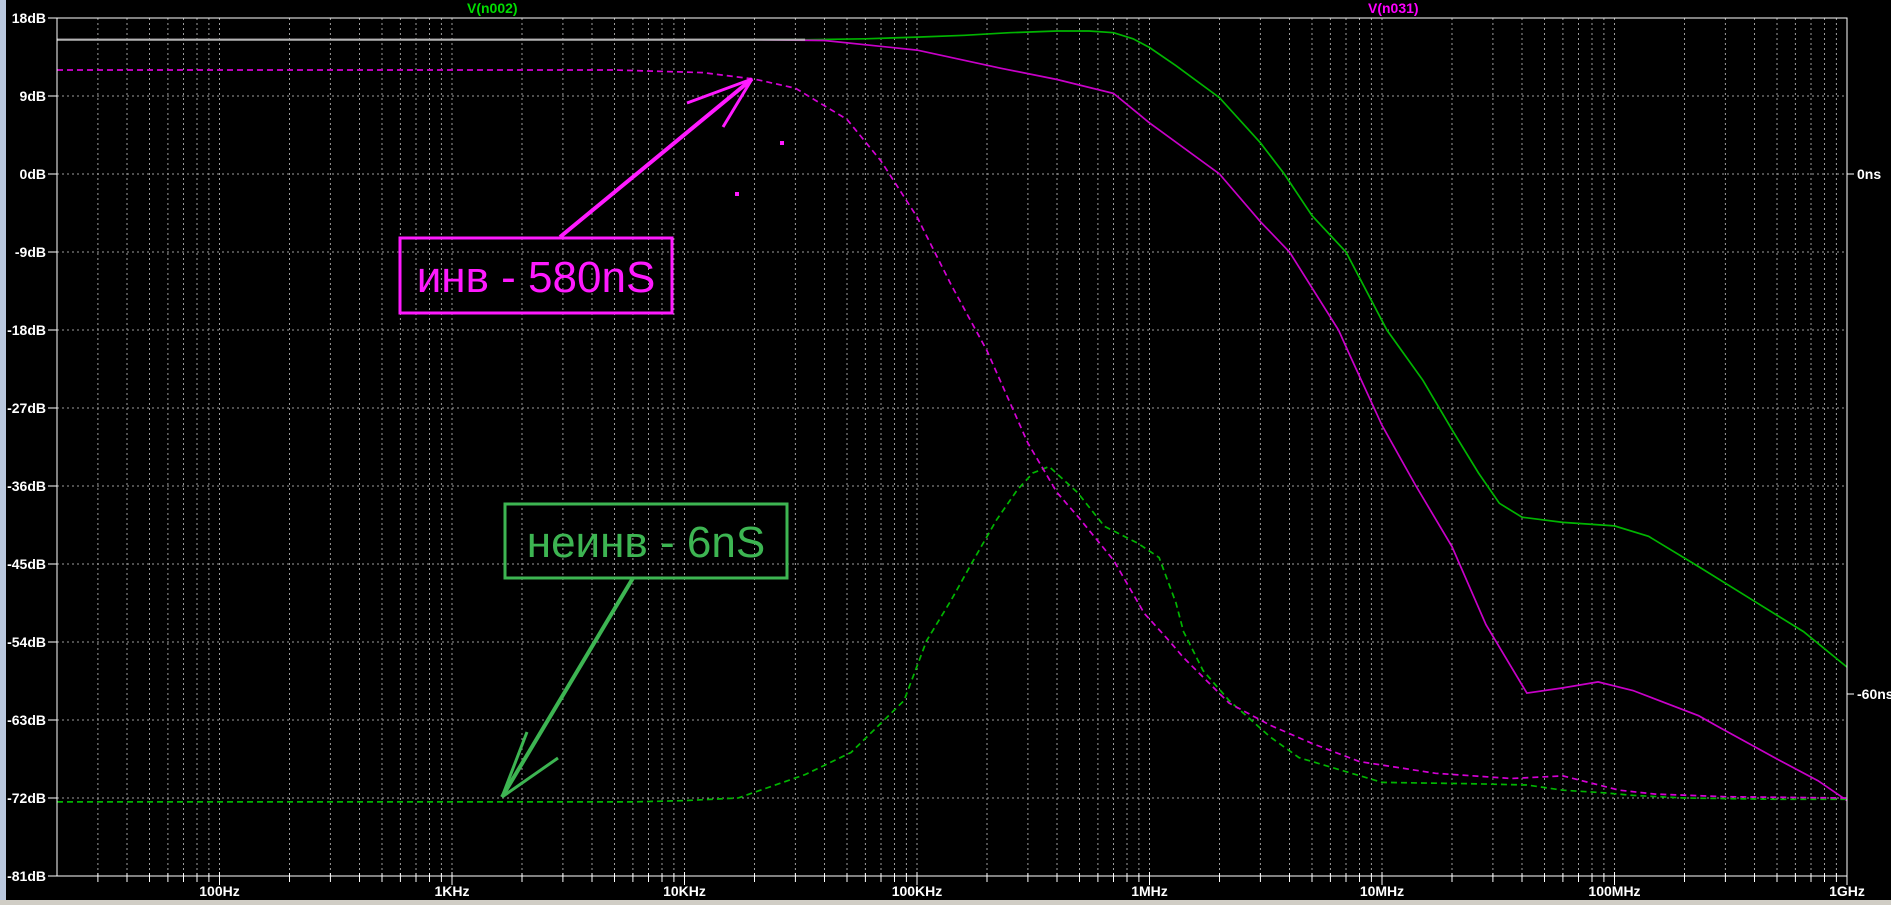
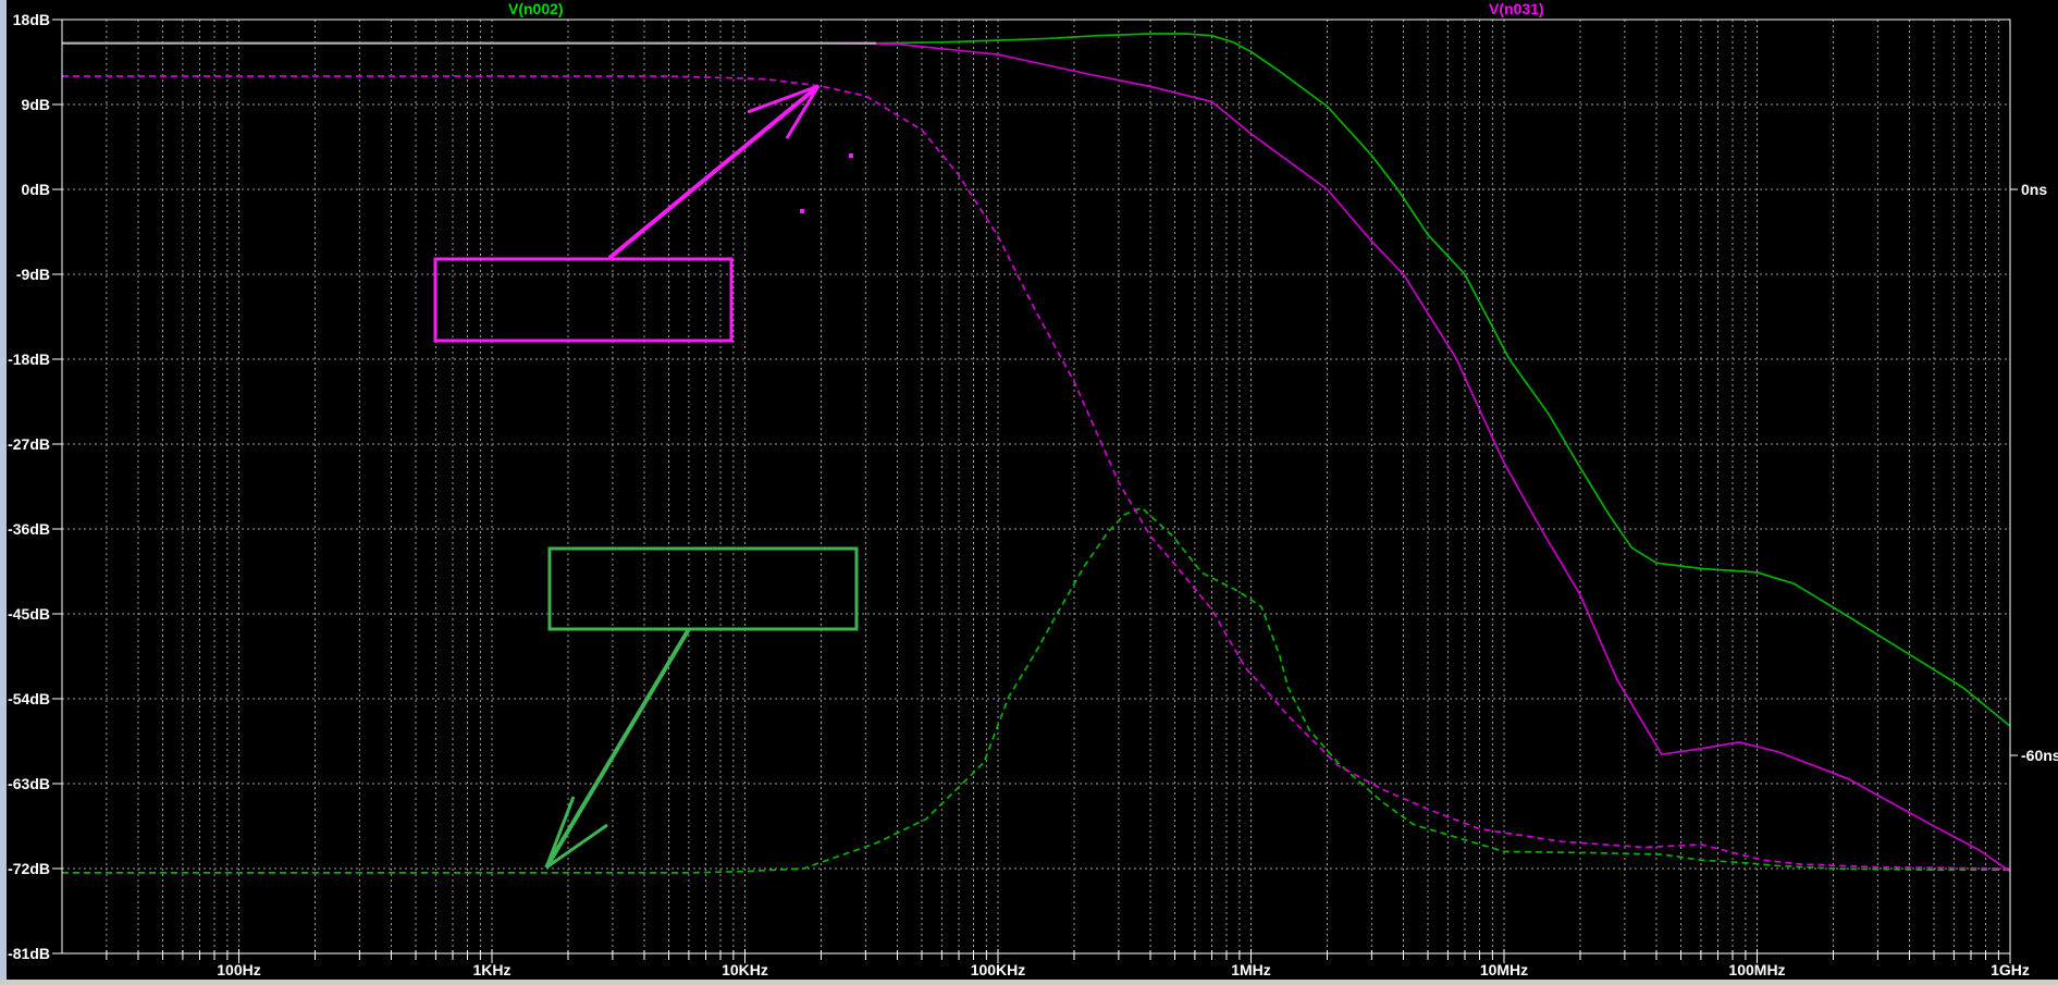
  18dB
  9dB
  0dB
  -9dB
  -18dB
  -27dB
  -36dB
  -45dB
  -54dB
  -63dB
  -72dB
  -81dB
  0ns
  -60ns
  100Hz
  1KHz
  10KHz
  100KHz
  1MHz
  10MHz
  100MHz
  1GHz
  V(n002)
  V(n031)
- инв - 580nS
- неинв - 6nS
